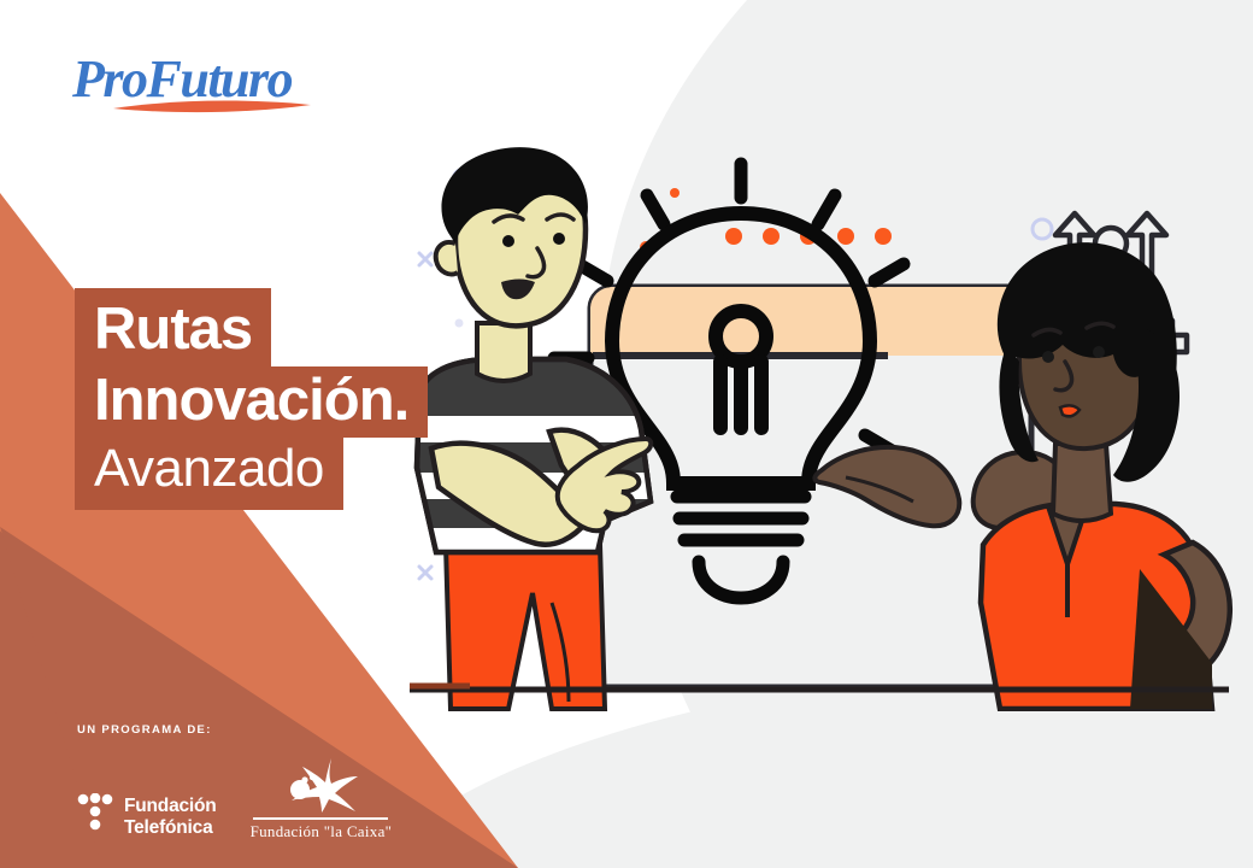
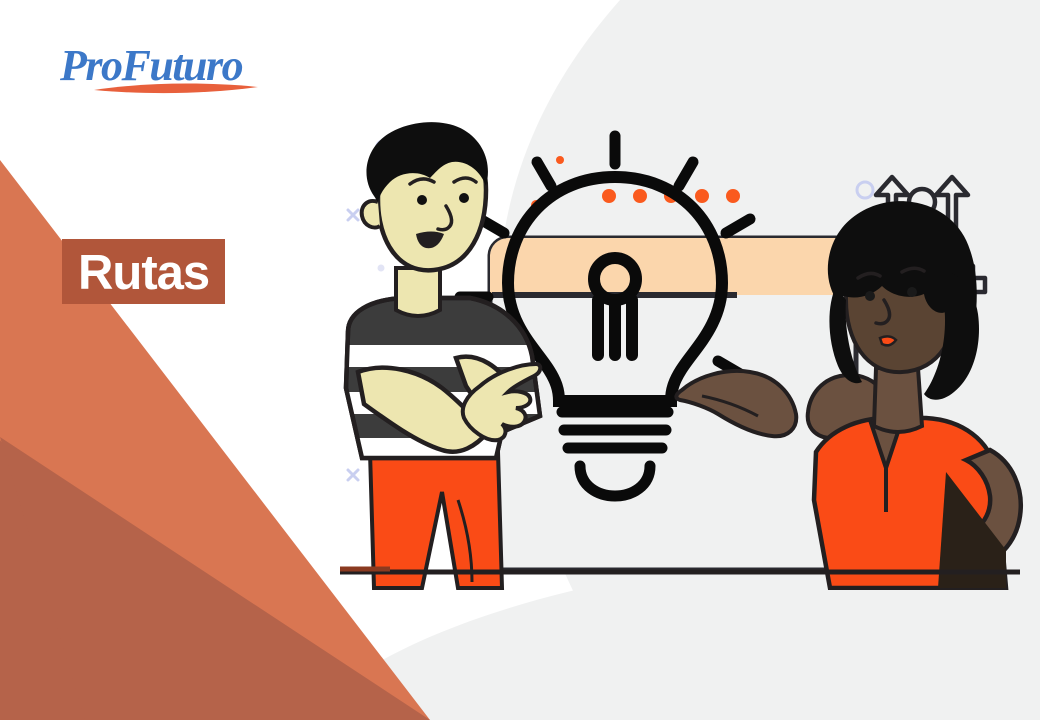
  ProFuturo
  Rutas
- Innovación.
- Avanzado
- UN PROGRAMA DE:
- Fundación
- Telefónica
- Fundación "la Caixa"
